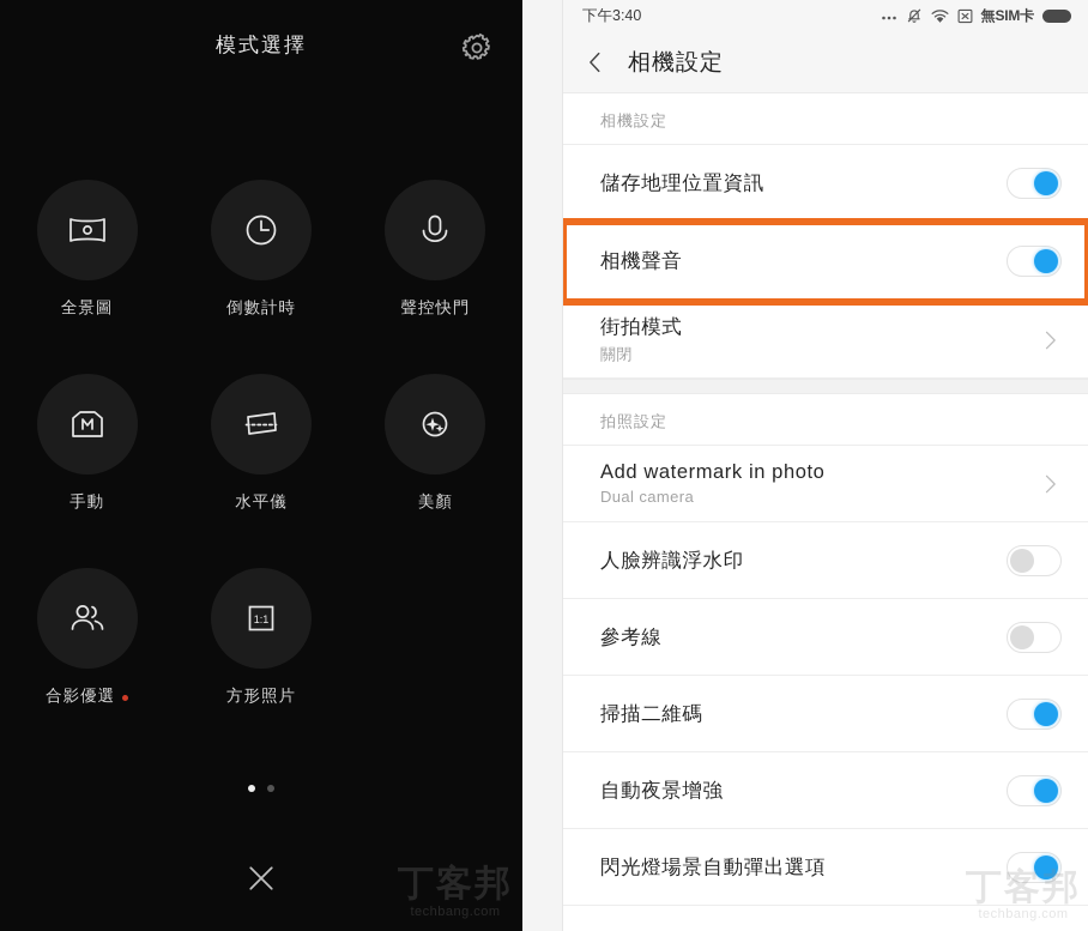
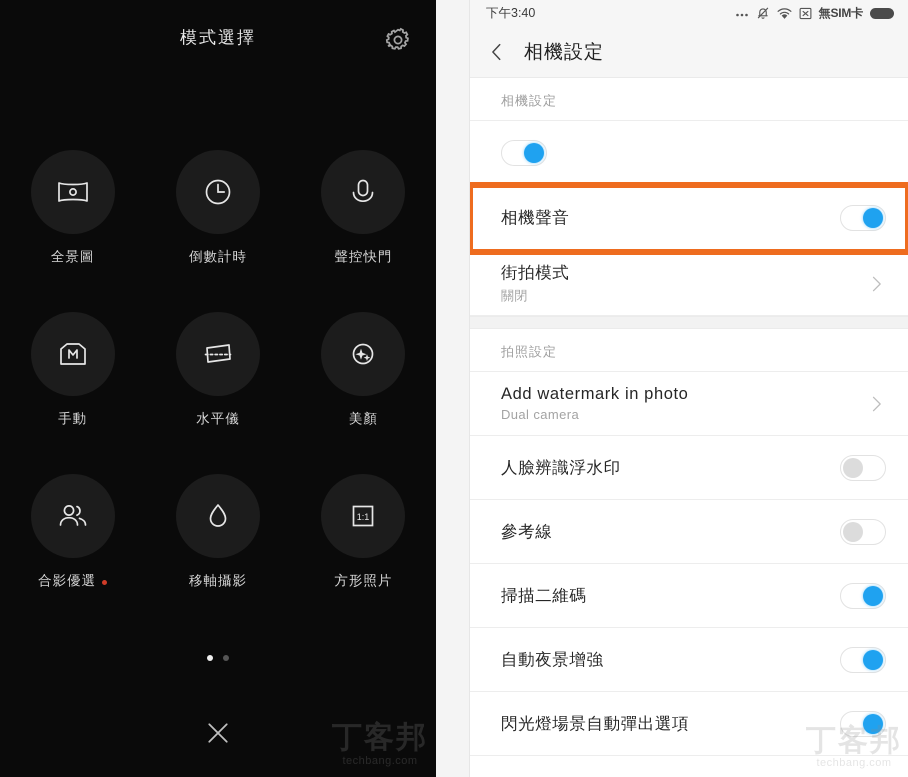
  模式選擇
  全景圖
  倒數計時
  聲控快門
  手動
  水平儀
  美顏
  合影優選
+ 移軸攝影
  1:1
  方形照片
  丁客邦
  techbang.com
  下午3:40
  無SIM卡
  相機設定
  相機設定
- 儲存地理位置資訊
  相機聲音
  街拍模式
  關閉
  拍照設定
  Add watermark in photo
  Dual camera
  人臉辨識浮水印
  參考線
  掃描二維碼
  自動夜景增強
  閃光燈場景自動彈出選項
  丁客邦
  techbang.com
